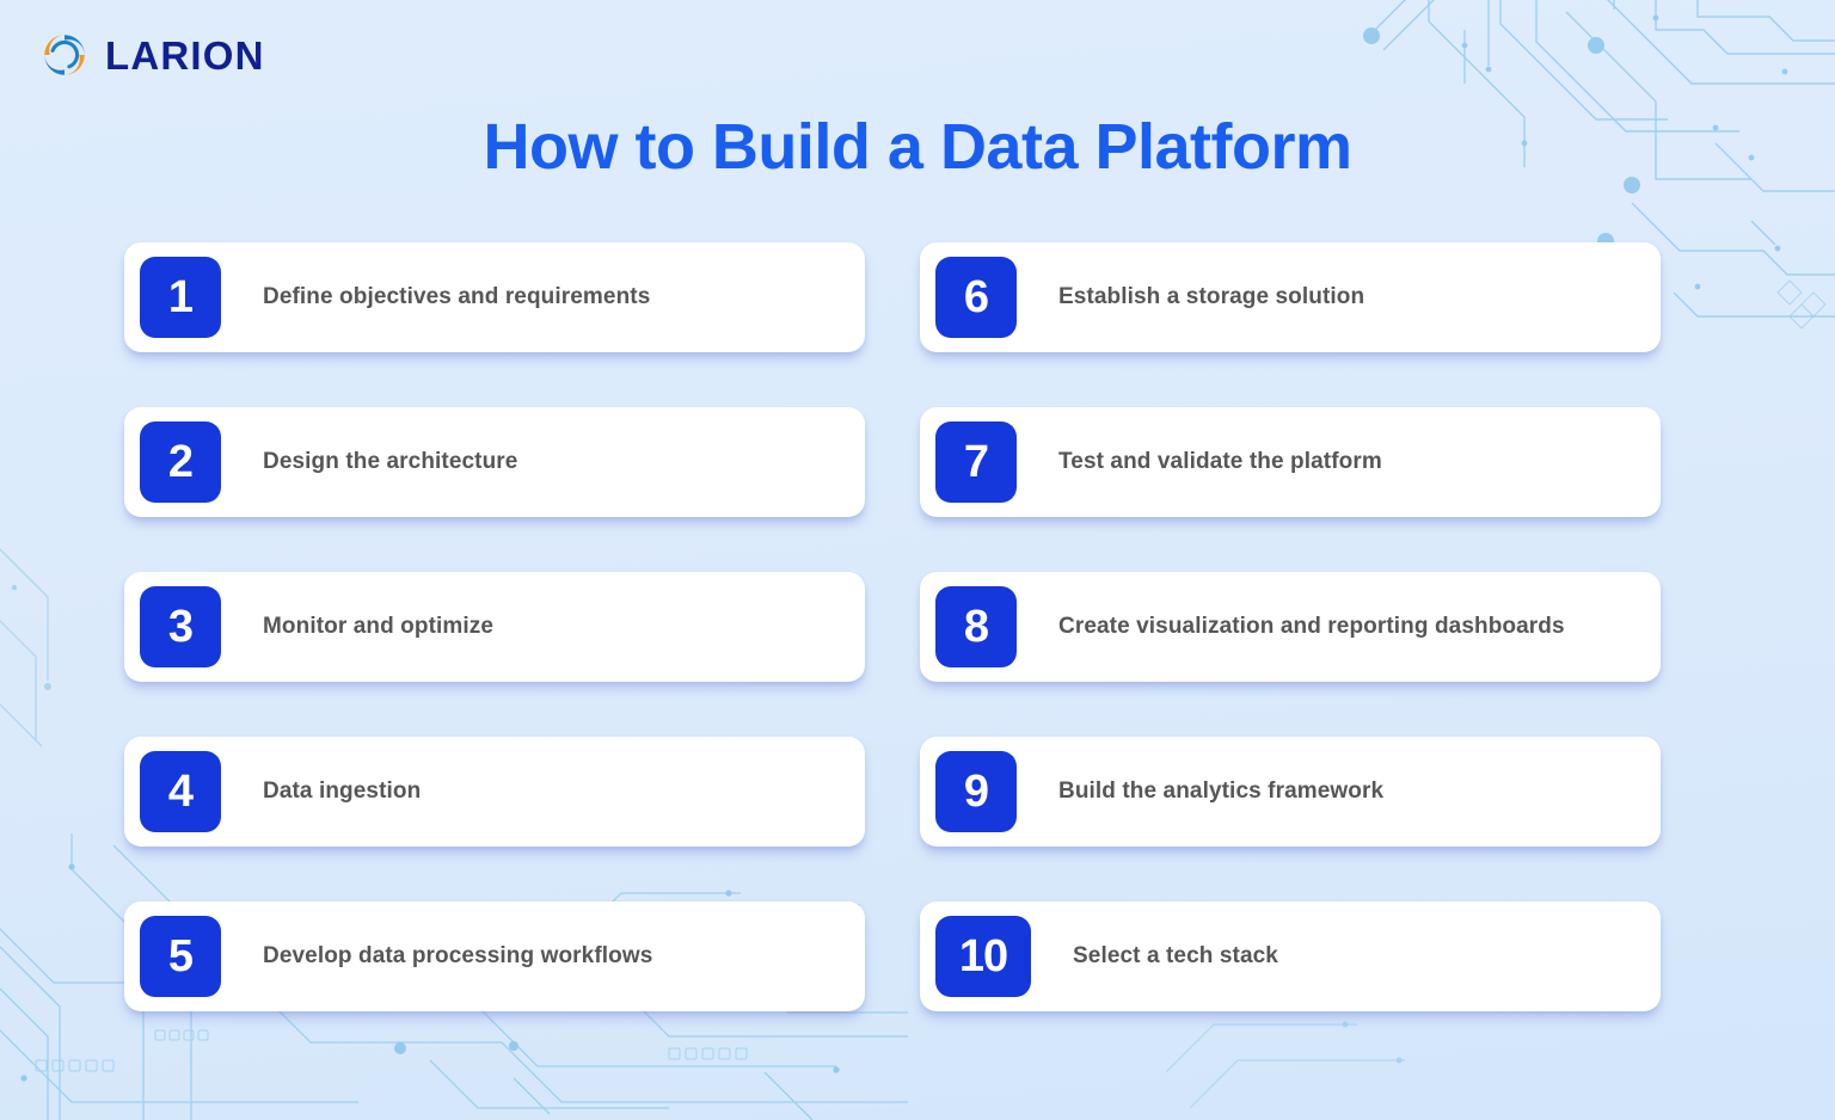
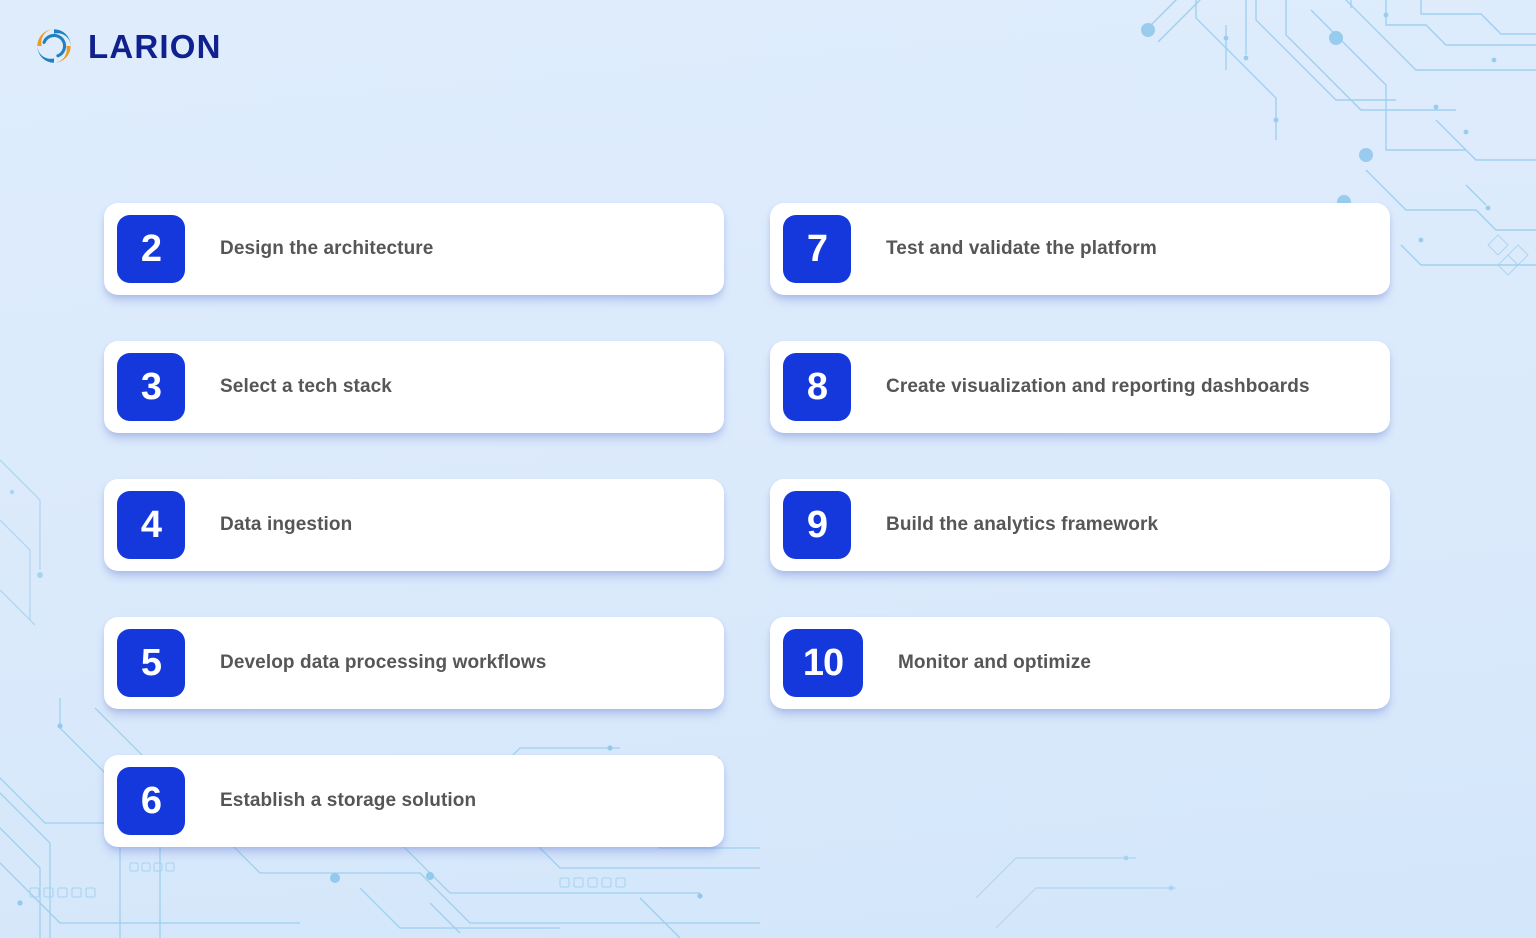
  LARION
- How to Build a Data Platform
- 1
- Define objectives and requirements
  2
  Design the architecture
  3
- Monitor and optimize
+ Select a tech stack
  4
  Data ingestion
  5
  Develop data processing workflows
  6
  Establish a storage solution
  7
  Test and validate the platform
  8
  Create visualization and reporting dashboards
  9
  Build the analytics framework
  10
- Select a tech stack
+ Monitor and optimize
